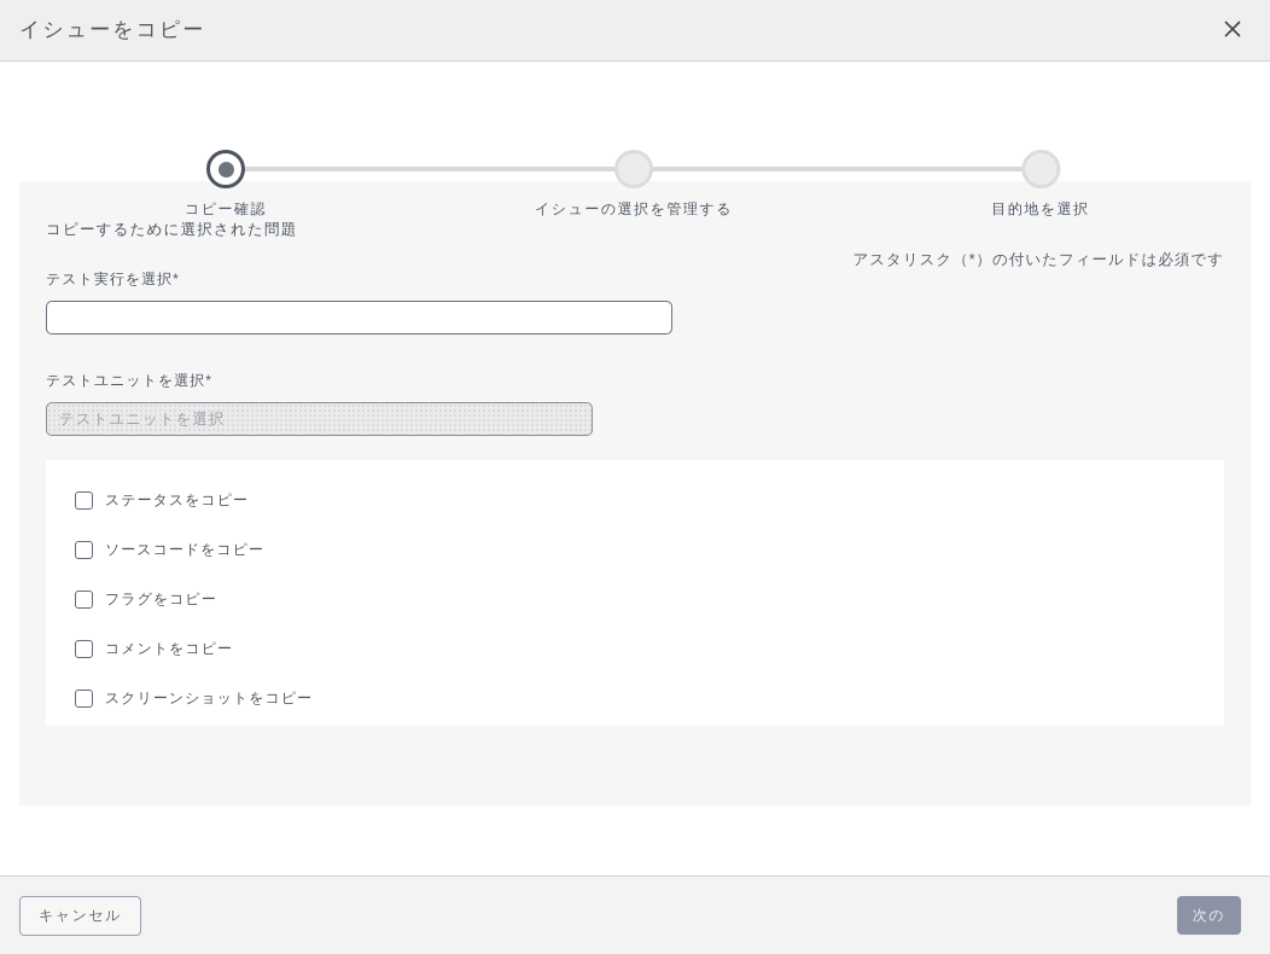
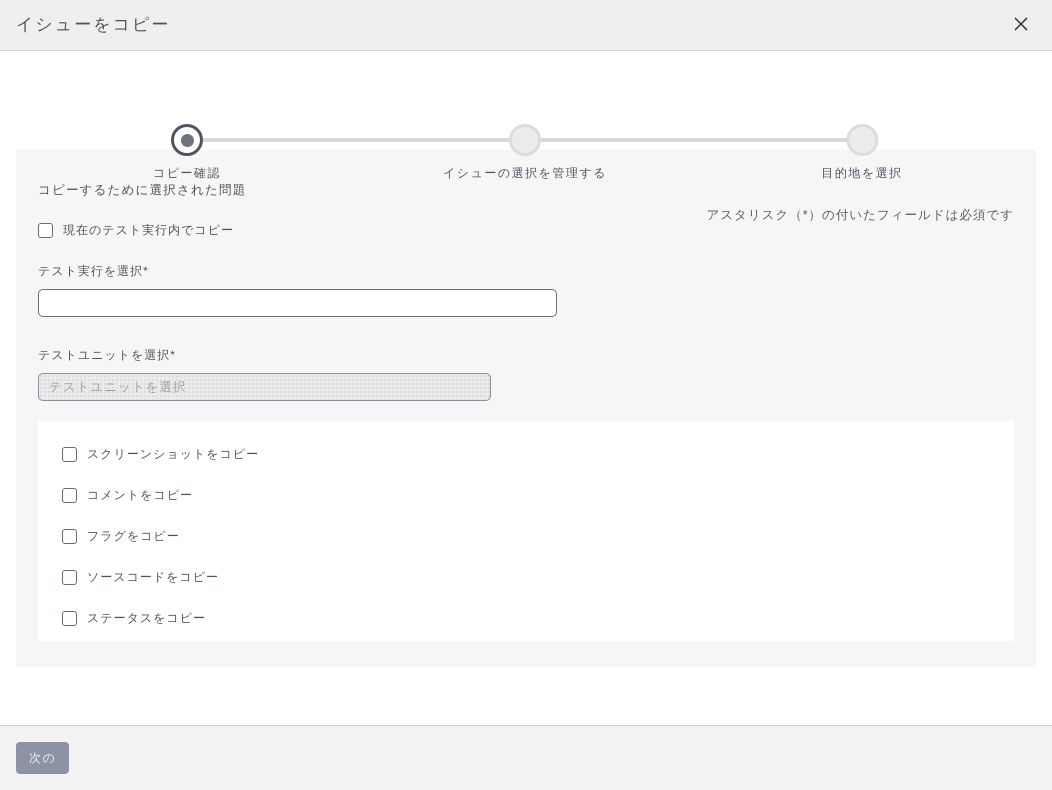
  イシューをコピー
  コピー確認
  イシューの選択を管理する
  目的地を選択
  コピーするために選択された問題
  アスタリスク（*）の付いたフィールドは必須です
+ 現在のテスト実行内でコピー
  テスト実行を選択*
  テストユニットを選択*
  テストユニットを選択
- ステータスをコピー
+ スクリーンショットをコピー
- ソースコードをコピー
+ コメントをコピー
  フラグをコピー
- コメントをコピー
+ ソースコードをコピー
- スクリーンショットをコピー
+ ステータスをコピー
- キャンセル
  次の
